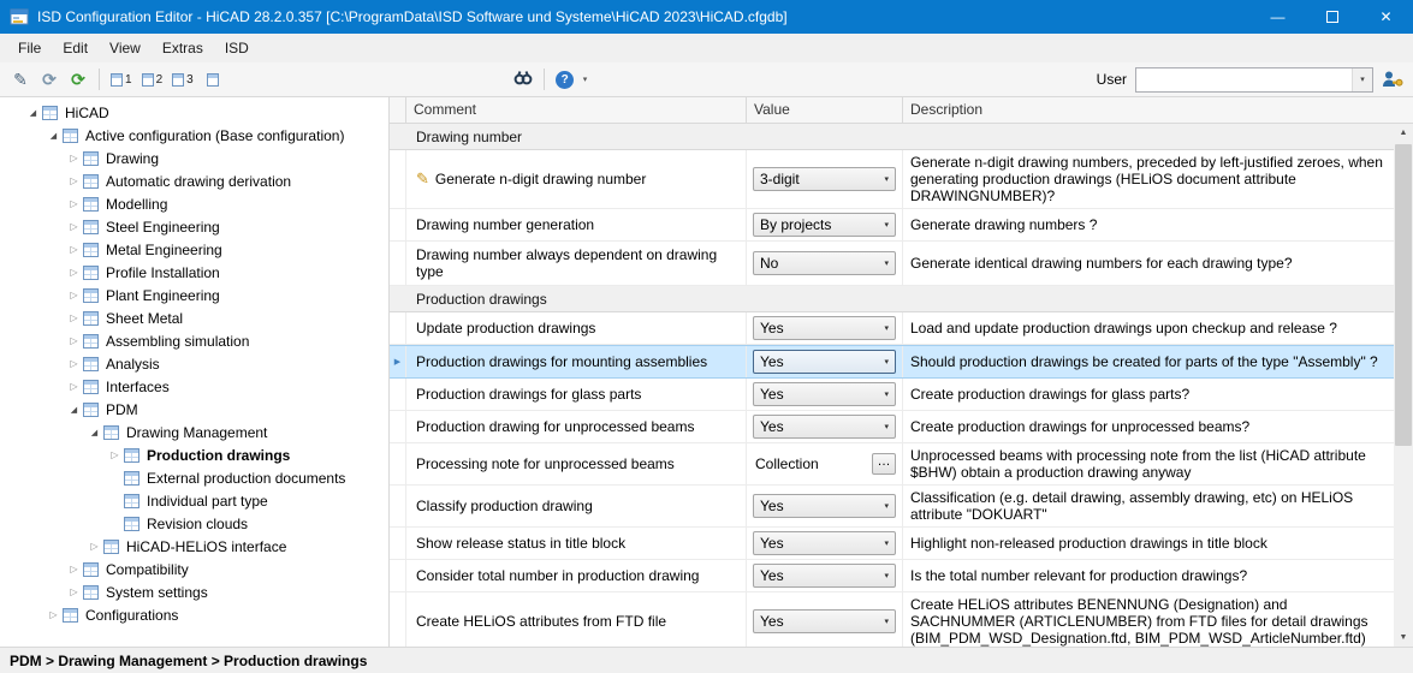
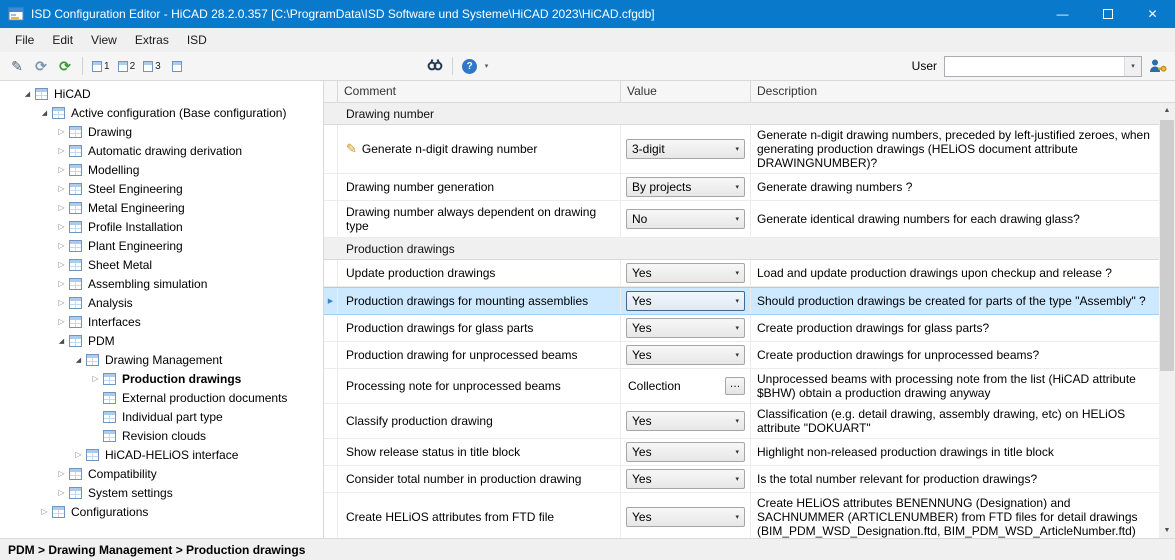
  ISD Configuration Editor - HiCAD 28.2.0.357 [C:\ProgramData\ISD Software und Systeme\HiCAD 2023\HiCAD.cfgdb]
  —
  ✕
  File
  Edit
  View
  Extras
  ISD
  ✎
  ⟳
  ⟳
  1
  2
  3
  ?
  User
  HiCAD
  Active configuration (Base configuration)
  ▷
  Drawing
  ▷
  Automatic drawing derivation
  ▷
  Modelling
  ▷
  Steel Engineering
  ▷
  Metal Engineering
  ▷
  Profile Installation
  ▷
  Plant Engineering
  ▷
  Sheet Metal
  ▷
  Assembling simulation
  ▷
  Analysis
  ▷
  Interfaces
  PDM
  Drawing Management
  ▷
  Production drawings
  External production documents
  Individual part type
  Revision clouds
  ▷
  HiCAD-HELiOS interface
  ▷
  Compatibility
  ▷
  System settings
  ▷
  Configurations
  Comment
  Value
  Description
  Drawing number
  ✎
  Generate n-digit drawing number
  3-digit
  Generate n-digit drawing numbers, preceded by left-justified zeroes, when generating production drawings (HELiOS document attribute DRAWINGNUMBER)?
  Drawing number generation
  By projects
  Generate drawing numbers ?
  Drawing number always dependent on drawing type
  No
- Generate identical drawing numbers for each drawing type?
+ Generate identical drawing numbers for each drawing glass?
  Production drawings
  Update production drawings
  Yes
  Load and update production drawings upon checkup and release ?
  Production drawings for mounting assemblies
  Yes
  Should production drawings be created for parts of the type "Assembly" ?
  Production drawings for glass parts
  Yes
  Create production drawings for glass parts?
  Production drawing for unprocessed beams
  Yes
  Create production drawings for unprocessed beams?
  Processing note for unprocessed beams
  Collection
  …
  Unprocessed beams with processing note from the list (HiCAD attribute $BHW) obtain a production drawing anyway
  Classify production drawing
  Yes
  Classification (e.g. detail drawing, assembly drawing, etc) on HELiOS attribute "DOKUART"
  Show release status in title block
  Yes
  Highlight non-released production drawings in title block
  Consider total number in production drawing
  Yes
  Is the total number relevant for production drawings?
  Create HELiOS attributes from FTD file
  Yes
  Create HELiOS attributes BENENNUNG (Designation) and SACHNUMMER (ARTICLENUMBER) from FTD files for detail drawings (BIM_PDM_WSD_Designation.ftd, BIM_PDM_WSD_ArticleNumber.ftd)
  PDM > Drawing Management > Production drawings
